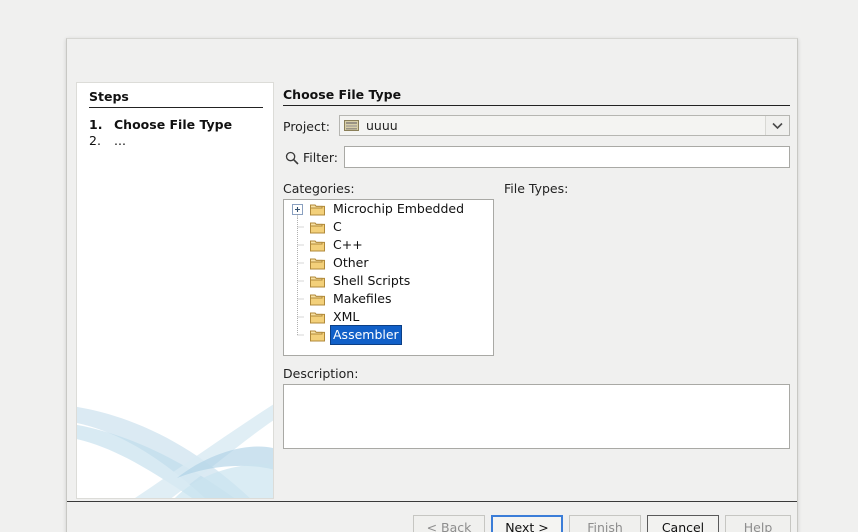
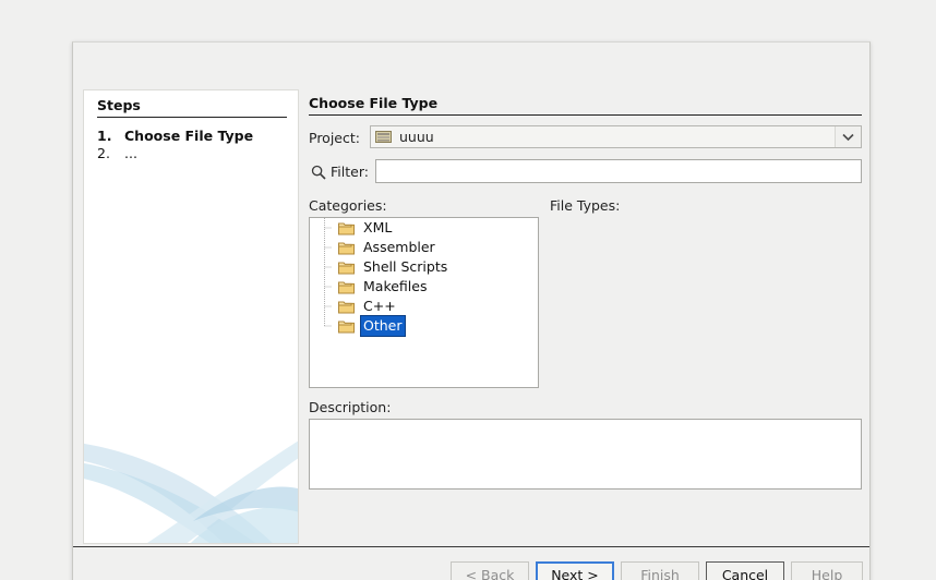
  Steps
  1.
  Choose File Type
  2.
  ...
  Choose File Type
  Project:
  uuuu
  Filter:
  Categories:
- Microchip Embedded
- C
- C++
+ XML
- Other
+ Assembler
  Shell Scripts
  Makefiles
- XML
+ C++
- Assembler
+ Other
  File Types:
  Description:
  < Back
  Next >
  Finish
  Cancel
  Help
